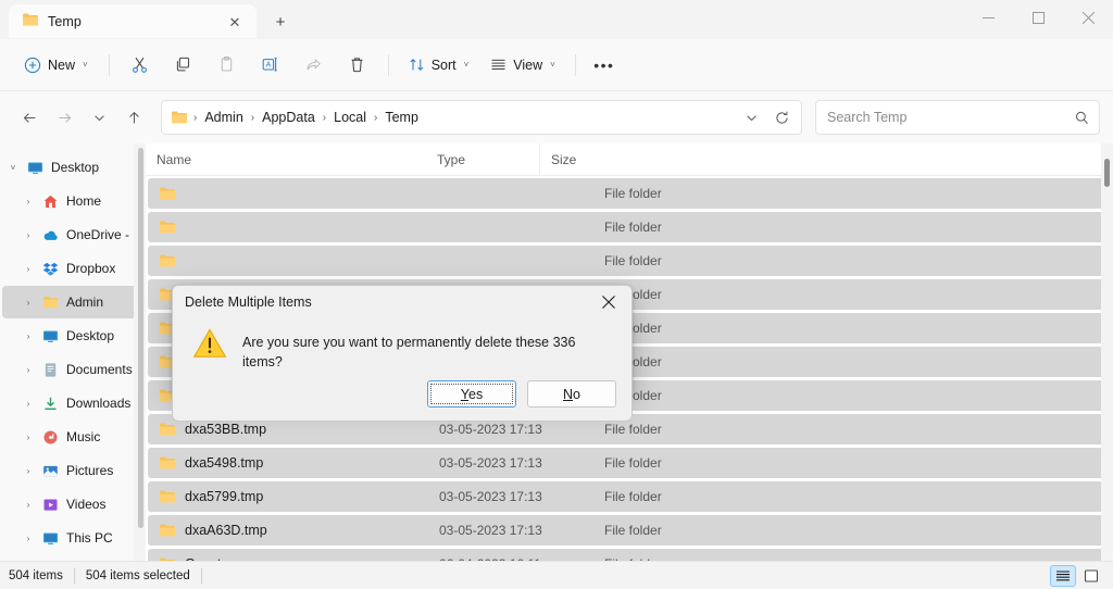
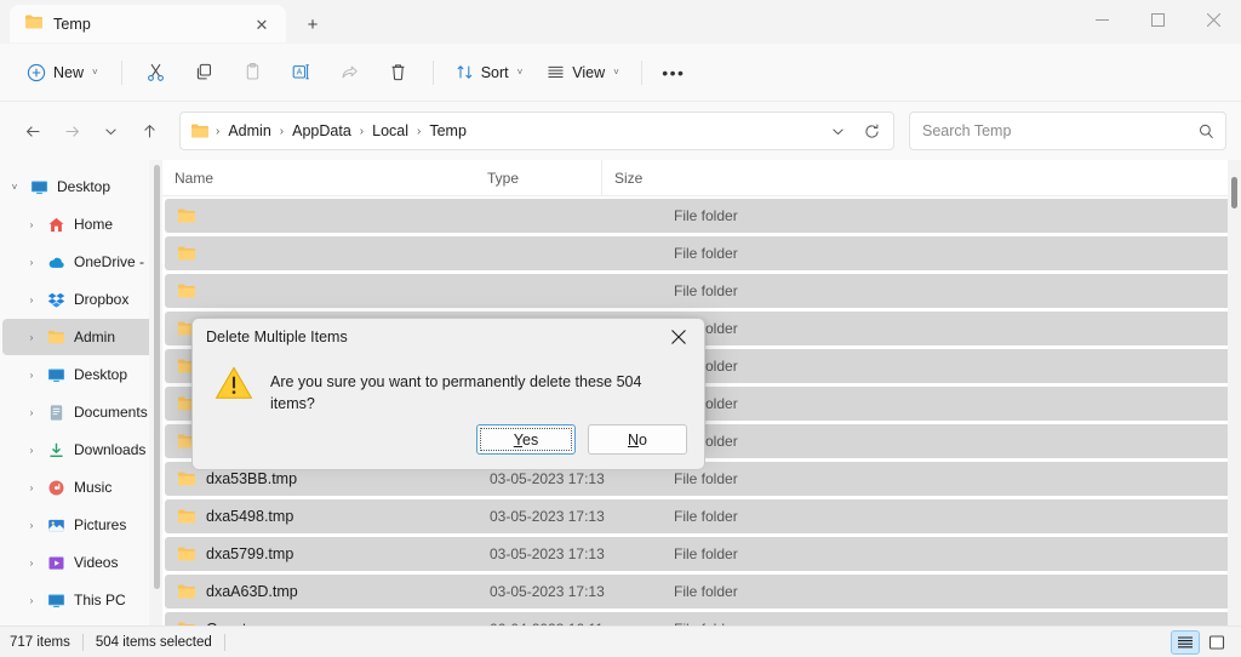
  Temp
  ✕
  +
  New
  ˅
  Sort
  ˅
  View
  ˅
  •••
  ›
  Admin
  ›
  AppData
  ›
  Local
  ›
  Temp
  Search Temp
  ˅
  Desktop
  ›
  Home
  ›
  OneDrive -
  ›
  Dropbox
  ›
  Admin
  ›
  Desktop
  ›
  Documents
  ›
  Downloads
  ›
  Music
  ›
  Pictures
  ›
  Videos
  ›
  This PC
  Name
  Type
  Size
  File folder
  File folder
  File folder
  dxa53BB.tmp
  03-05-2023 17:13
  File folder
  dxa5498.tmp
  03-05-2023 17:13
  File folder
  dxa5799.tmp
  03-05-2023 17:13
  File folder
  dxaA63D.tmp
  03-05-2023 17:13
  File folder
  Delete Multiple Items
- Are you sure you want to permanently delete these 336 items?
+ Are you sure you want to permanently delete these 504 items?
  Yes
  No
- 504 items
+ 717 items
  504 items selected
